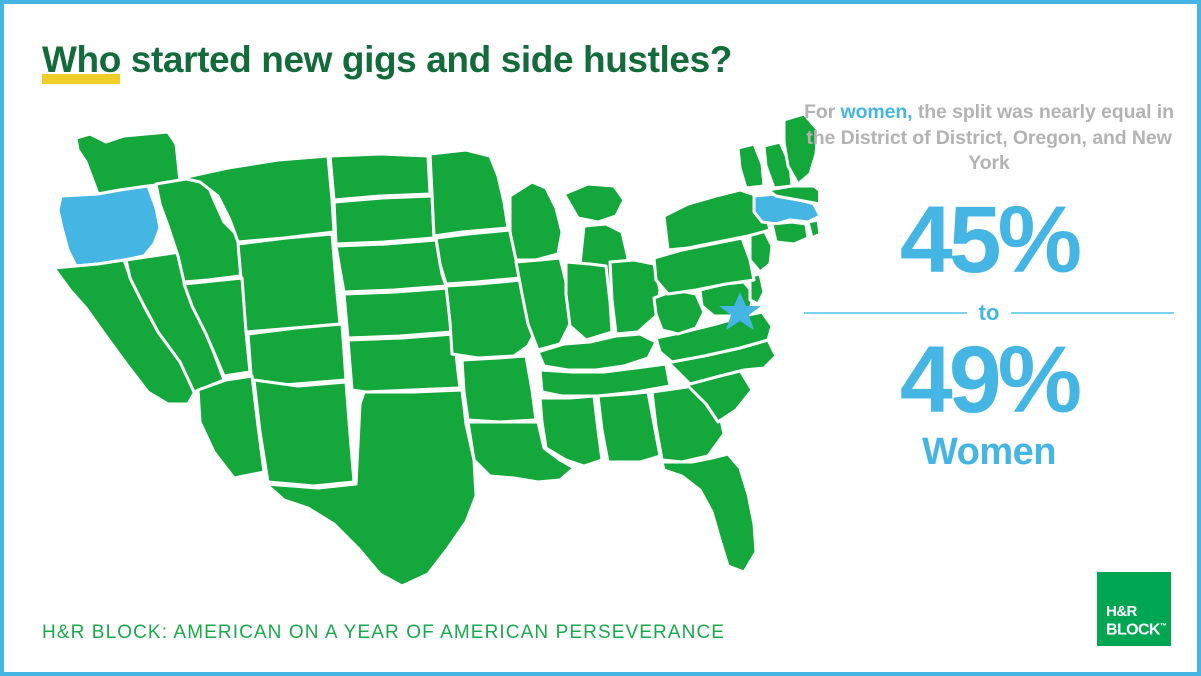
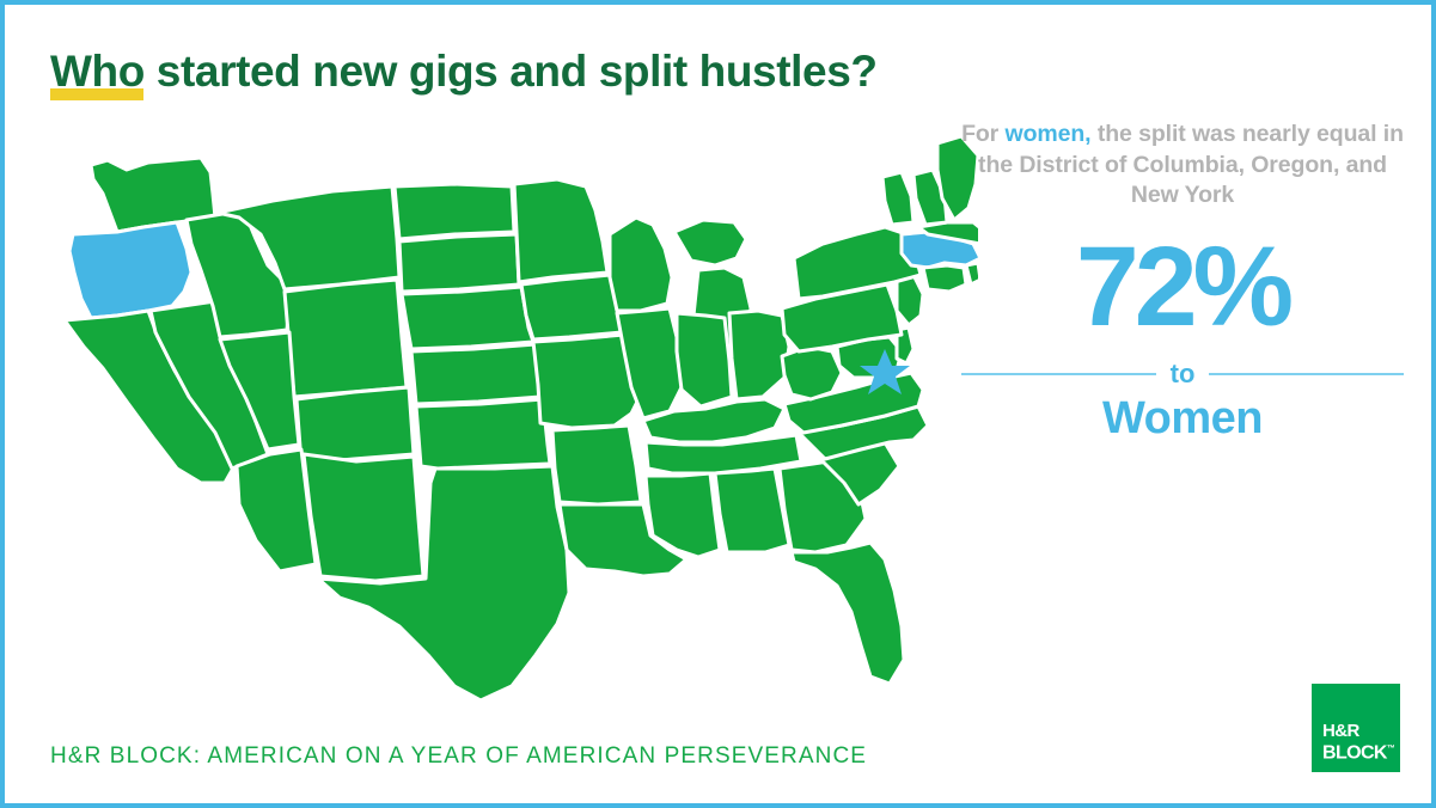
- Who started new gigs and side hustles?
+ Who started new gigs and split hustles?
- For women, the split was nearly equal in the District of District, Oregon, and New York
+ For women, the split was nearly equal in the District of Columbia, Oregon, and New York
- 45%
+ 72%
  to
- 49%
  Women
  H&R BLOCK: AMERICAN ON A YEAR OF AMERICAN PERSEVERANCE
  H&R
  BLOCK
